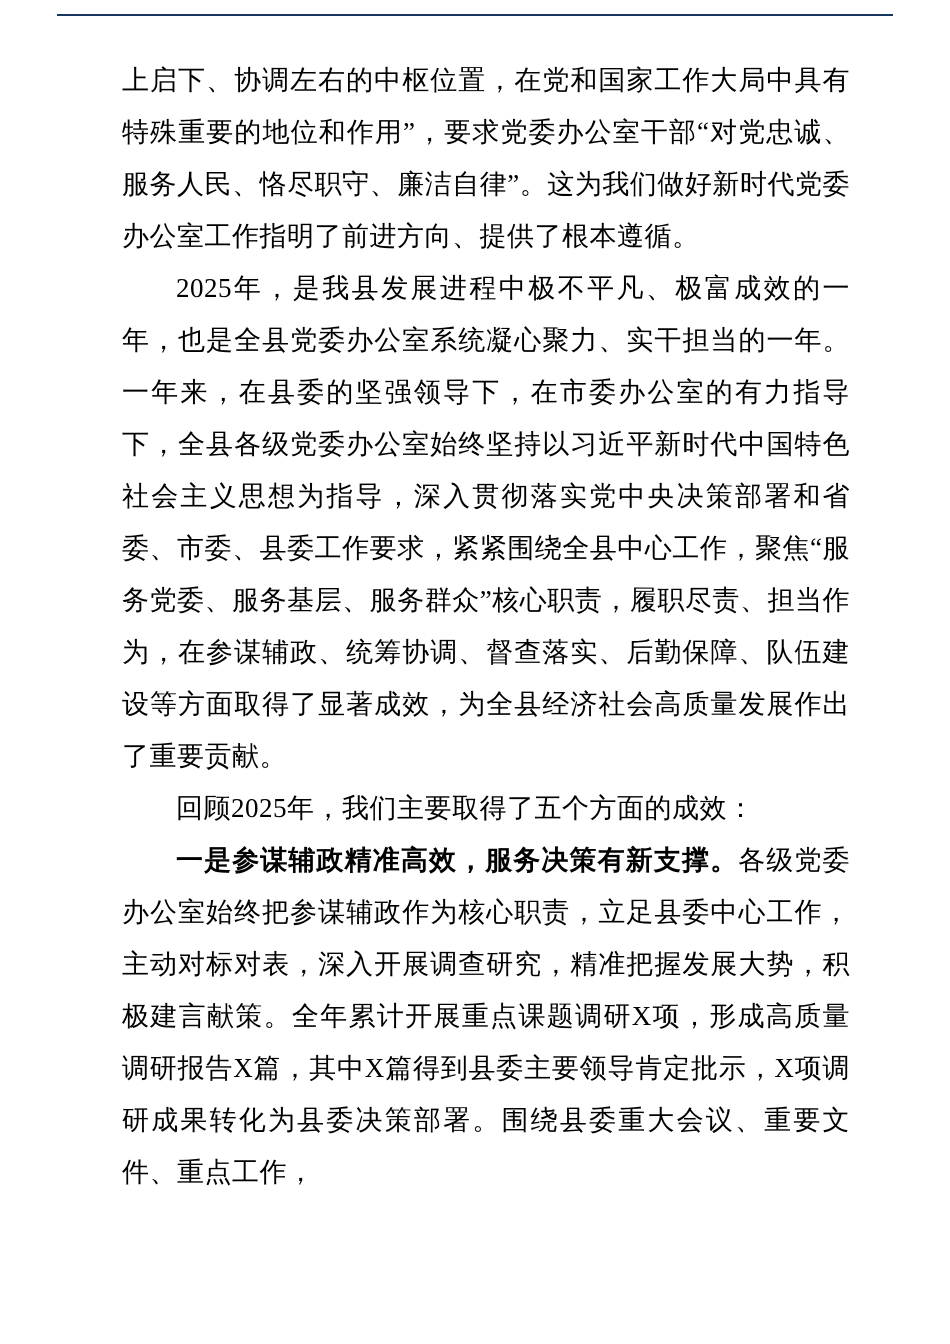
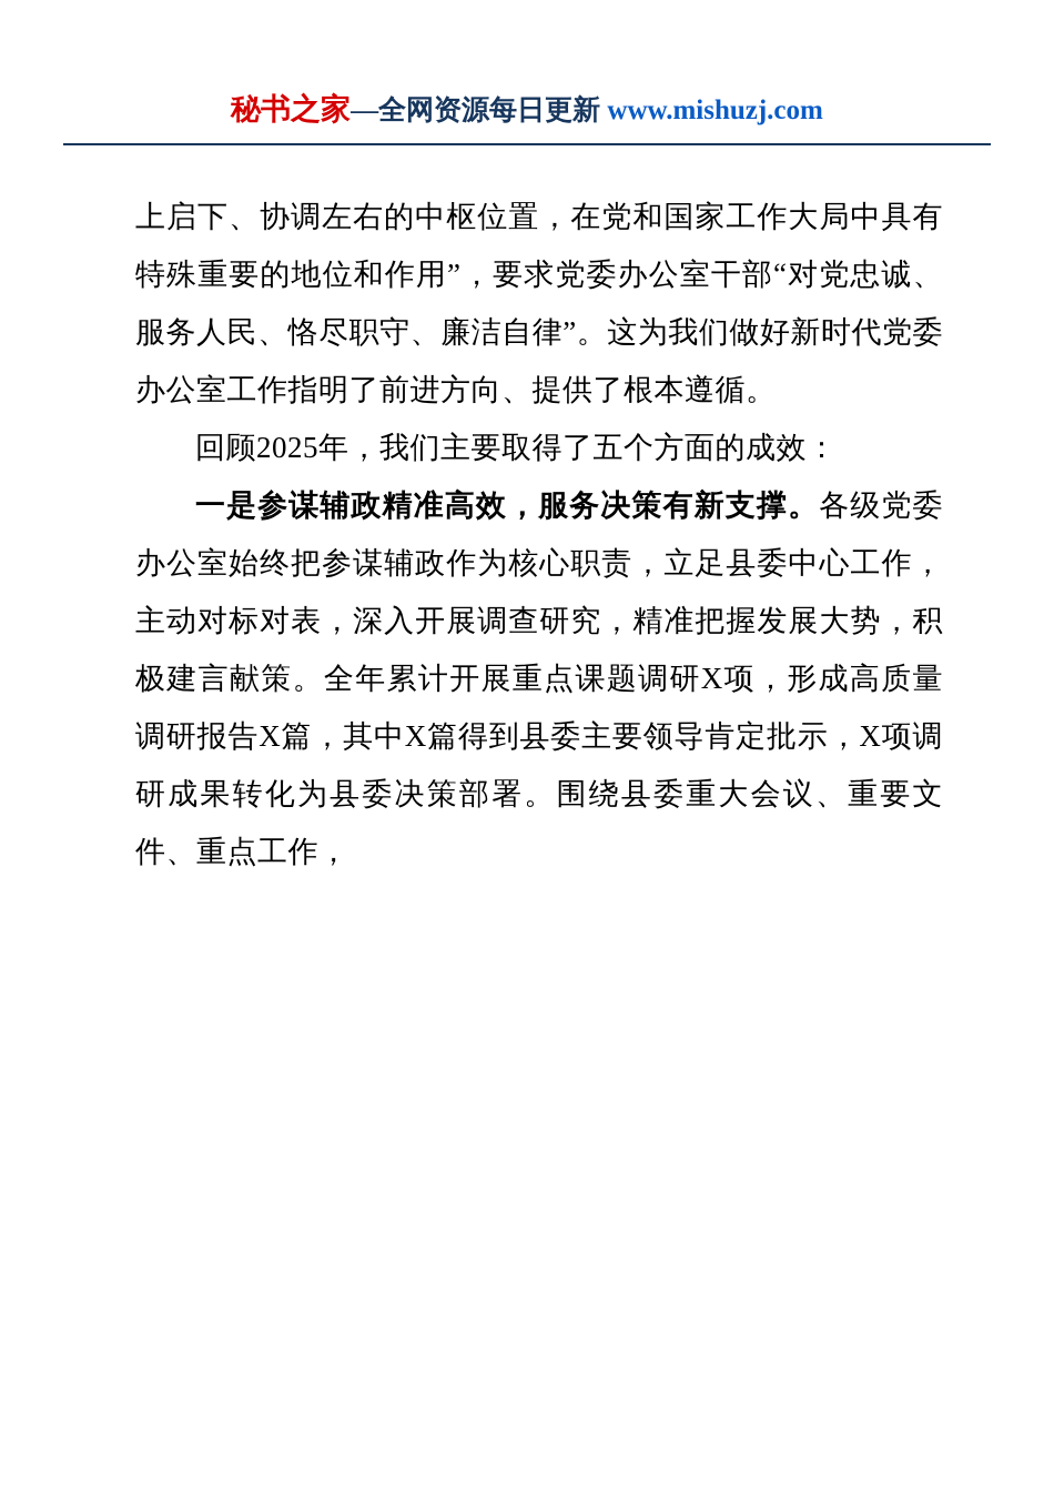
+ 秘书之家—全网资源每日更新 www.mishuzj.com
  上启下、协调左右的中枢位置，在党和国家工作大局中具有特殊重要的地位和作用”，要求党委办公室干部“对党忠诚、服务人民、恪尽职守、廉洁自律”。这为我们做好新时代党委办公室工作指明了前进方向、提供了根本遵循。
- 2025年，是我县发展进程中极不平凡、极富成效的一年，也是全县党委办公室系统凝心聚力、实干担当的一年。一年来，在县委的坚强领导下，在市委办公室的有力指导下，全县各级党委办公室始终坚持以习近平新时代中国特色社会主义思想为指导，深入贯彻落实党中央决策部署和省委、市委、县委工作要求，紧紧围绕全县中心工作，聚焦“服务党委、服务基层、服务群众”核心职责，履职尽责、担当作为，在参谋辅政、统筹协调、督查落实、后勤保障、队伍建设等方面取得了显著成效，为全县经济社会高质量发展作出了重要贡献。
  回顾2025年，我们主要取得了五个方面的成效：
  一是参谋辅政精准高效，服务决策有新支撑。各级党委办公室始终把参谋辅政作为核心职责，立足县委中心工作，主动对标对表，深入开展调查研究，精准把握发展大势，积极建言献策。全年累计开展重点课题调研X项，形成高质量调研报告X篇，其中X篇得到县委主要领导肯定批示，X项调研成果转化为县委决策部署。围绕县委重大会议、重要文件、重点工作，
